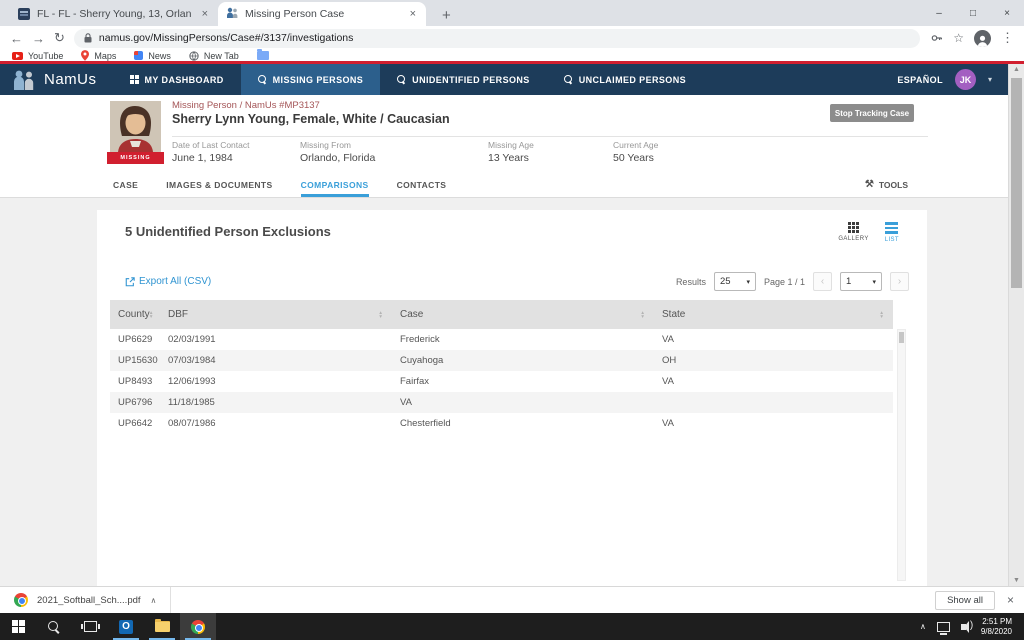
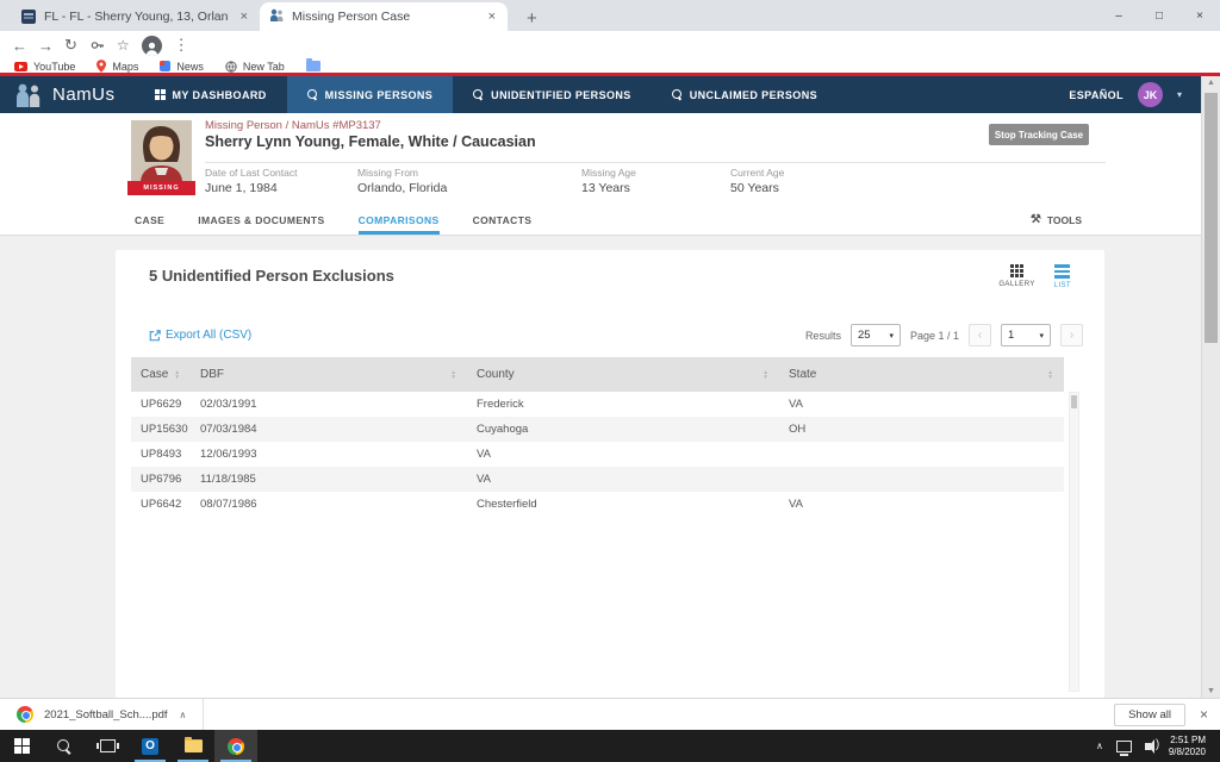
  FL - FL - Sherry Young, 13, Orlan
  ×
  Missing Person Case
  ×
  +
  –
  □
  ×
  ←
  →
  ↻
- namus.gov/MissingPersons/Case#/3137/investigations
  ☆
  ⋮
  YouTube
  Maps
  News
  New Tab
  NamUs
  MY DASHBOARD
  MISSING PERSONS
  UNIDENTIFIED PERSONS
  UNCLAIMED PERSONS
  ESPAÑOL
  JK
  ▾
  Missing Person / NamUs #MP3137
  Sherry Lynn Young, Female, White / Caucasian
  Date of Last Contact
  June 1, 1984
  Missing From
  Orlando, Florida
  Missing Age
  13 Years
  Current Age
  50 Years
  Stop Tracking Case
  CASE
  IMAGES & DOCUMENTS
  COMPARISONS
  CONTACTS
  ⚒
  TOOLS
  5 Unidentified Person Exclusions
  Export All (CSV)
  Results
  25
  Page 1 / 1
  ‹
  1
  ›
- County
+ Case
  DBF
- Case
+ County
  State
  UP6629
  02/03/1991
  Frederick
  VA
  UP15630
  07/03/1984
  Cuyahoga
  OH
  UP8493
  12/06/1993
- Fairfax
  VA
  UP6796
  11/18/1985
  VA
  UP6642
  08/07/1986
  Chesterfield
  VA
  2021_Softball_Sch....pdf
  ∧
  Show all
  ×
  O
  ∧
  2:51 PM
  9/8/2020
